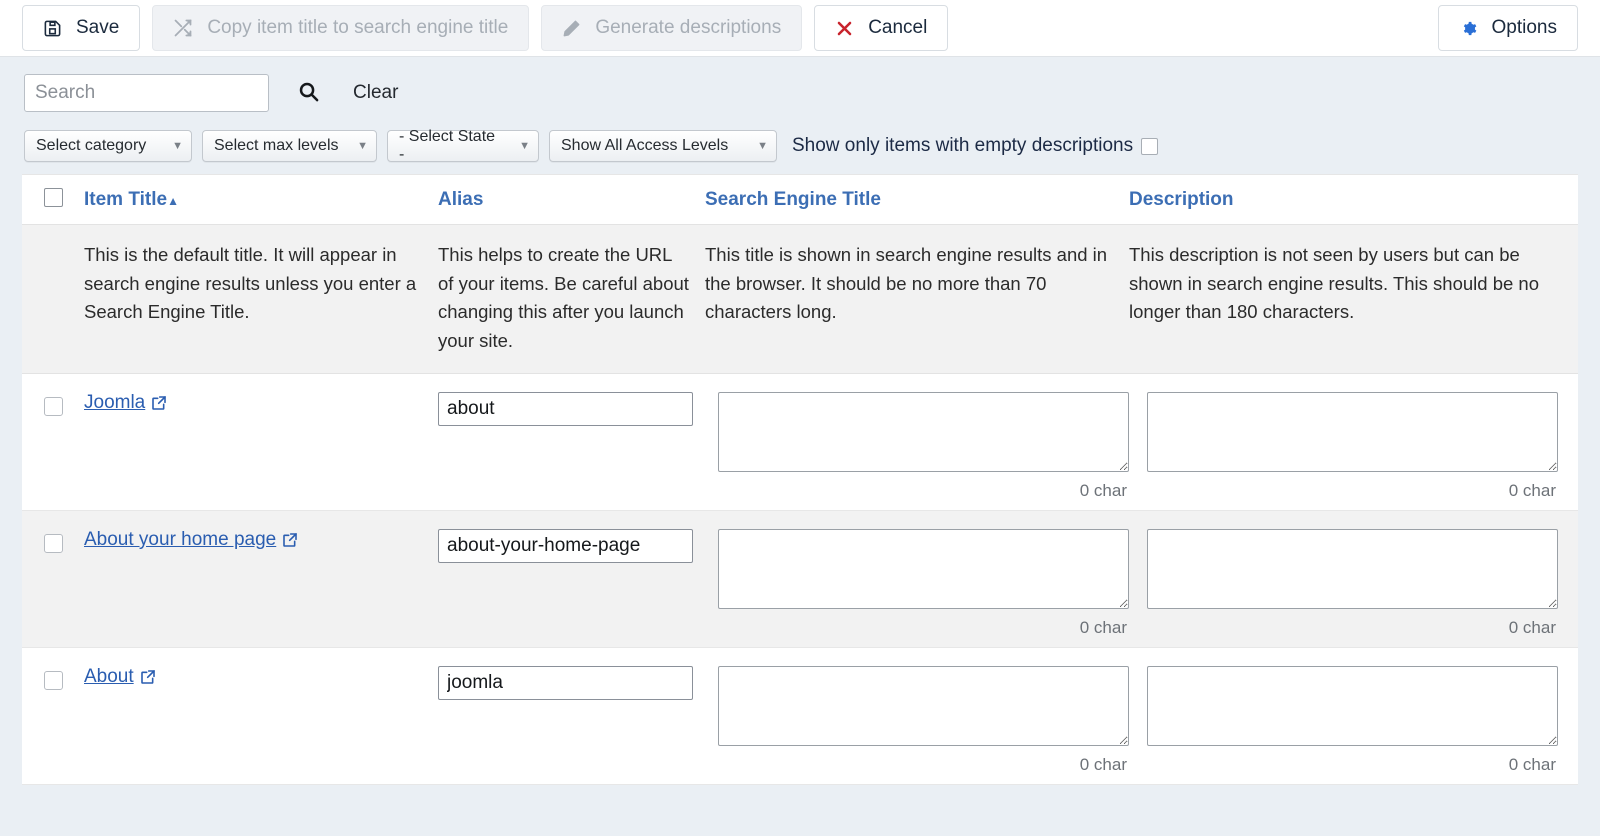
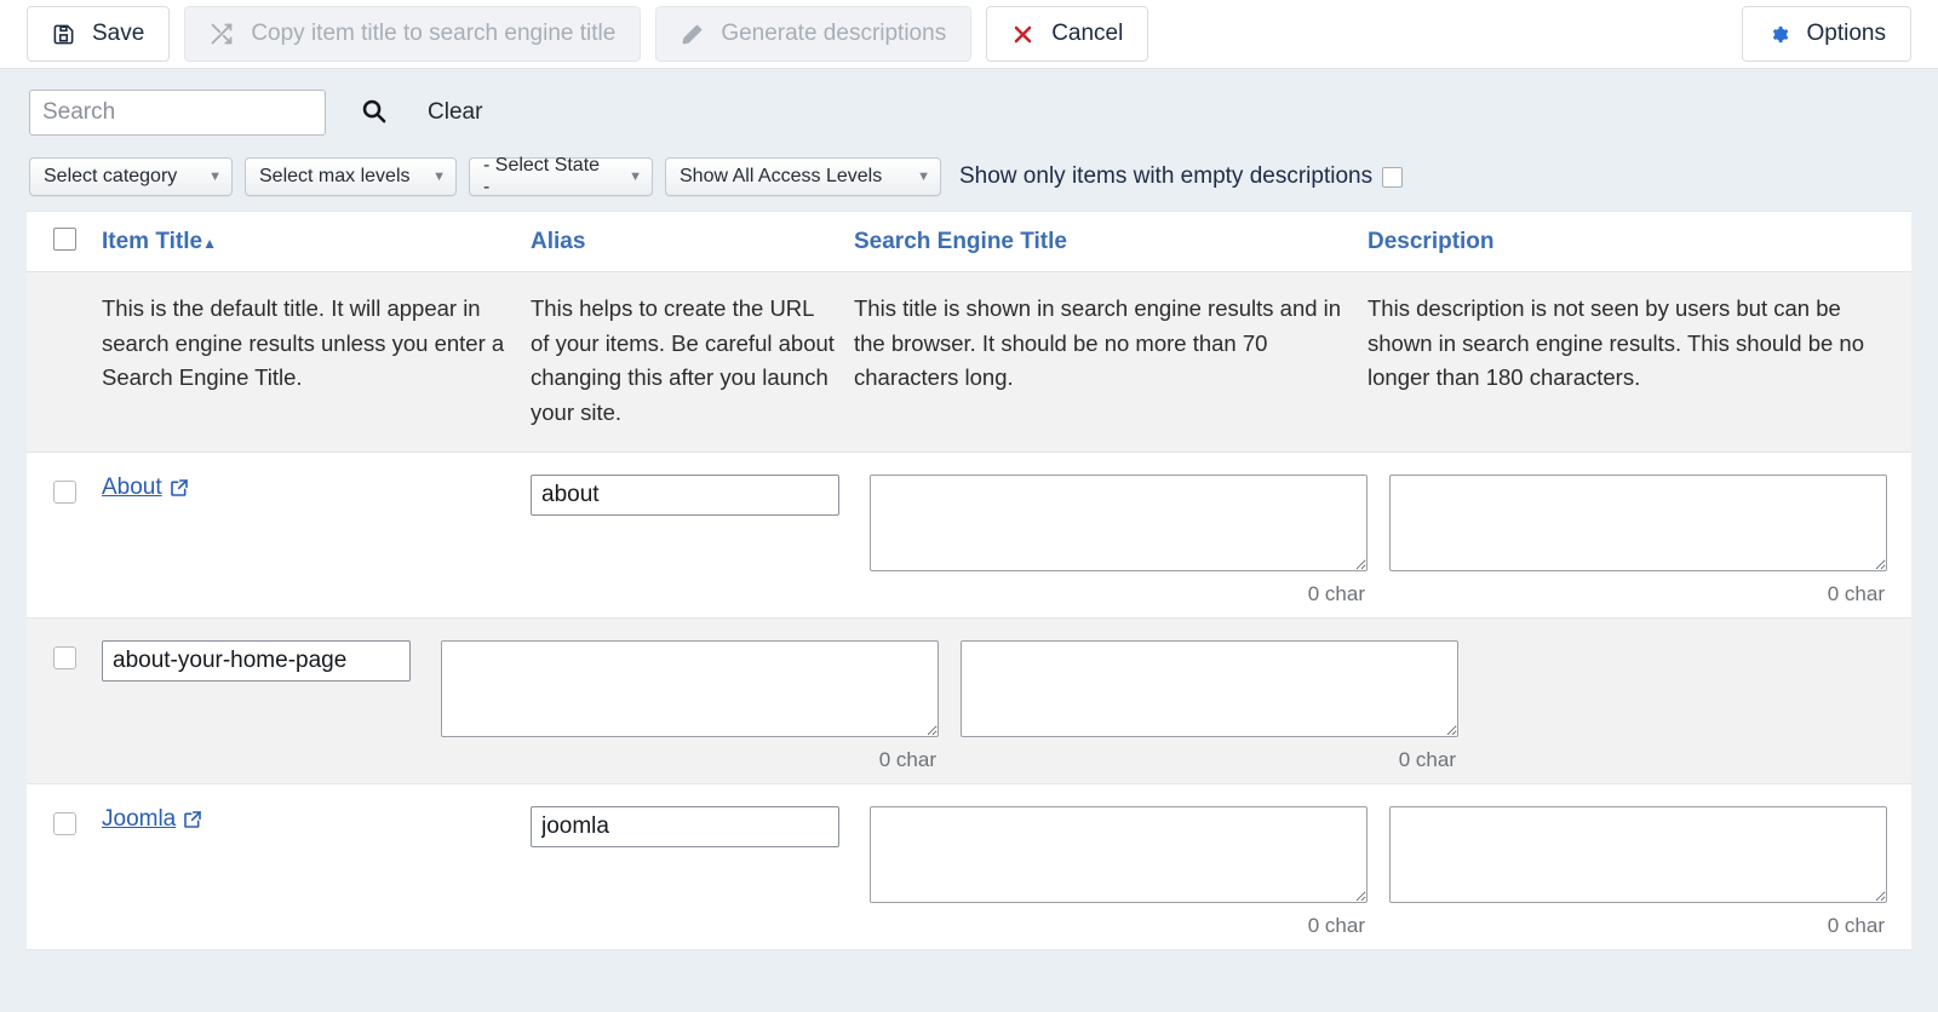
  Save
  Copy item title to search engine title
  Generate descriptions
  Cancel
  Options
  Search
  Clear
  Select category
  ▼
  Select max levels
  ▼
  - Select State -
  ▼
  Show All Access Levels
  ▼
  Show only items with empty descriptions
  Item Title▲
  Alias
  Search Engine Title
  Description
  This is the default title. It will appear in search engine results unless you enter a Search Engine Title.
  This helps to create the URL of your items. Be careful about changing this after you launch your site.
  This title is shown in search engine results and in the browser. It should be no more than 70 characters long.
  This description is not seen by users but can be shown in search engine results. This should be no longer than 180 characters.
- Joomla
+ About
  about
  0 char
  0 char
- About your home page
  about-your-home-page
  0 char
  0 char
- About
+ Joomla
  joomla
  0 char
  0 char
